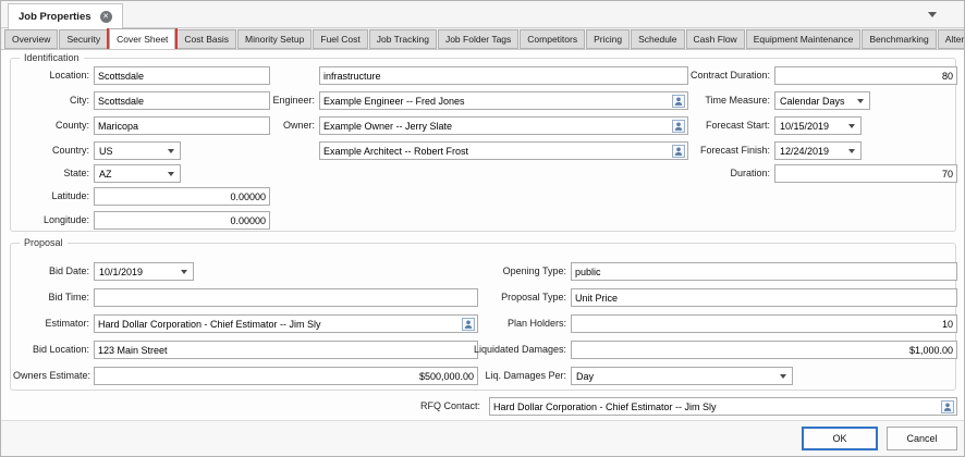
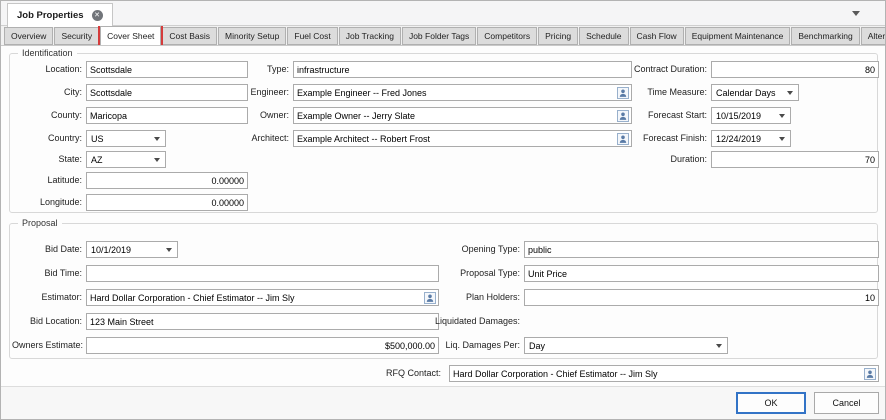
  Job Properties
  Overview
  Security
  Cover Sheet
  Cost Basis
  Minority Setup
  Fuel Cost
  Job Tracking
  Job Folder Tags
  Competitors
  Pricing
  Schedule
  Cash Flow
  Equipment Maintenance
  Benchmarking
  Identification
  Location:
  Scottsdale
  City:
  Scottsdale
  County:
  Maricopa
  Country:
  US
  State:
  AZ
  Latitude:
  0.00000
  Longitude:
  0.00000
+ Type:
  infrastructure
  Engineer:
  Example Engineer -- Fred Jones
  Owner:
  Example Owner -- Jerry Slate
+ Architect:
  Example Architect -- Robert Frost
  Contract Duration:
  80
  Time Measure:
  Calendar Days
  Forecast Start:
  10/15/2019
  Forecast Finish:
  12/24/2019
  Duration:
  70
  Proposal
  Bid Date:
  10/1/2019
  Bid Time:
  Estimator:
  Hard Dollar Corporation - Chief Estimator -- Jim Sly
  Bid Location:
  123 Main Street
  Owners Estimate:
  $500,000.00
  Opening Type:
  public
  Proposal Type:
  Unit Price
  Plan Holders:
  10
  Liquidated Damages:
- $1,000.00
  Liq. Damages Per:
  Day
  RFQ Contact:
  Hard Dollar Corporation - Chief Estimator -- Jim Sly
  OK
  Cancel
